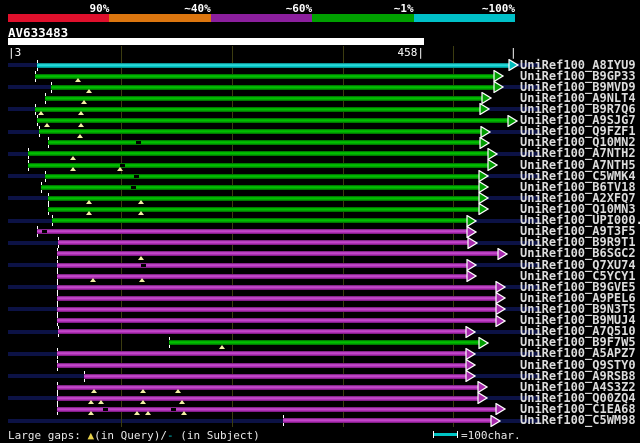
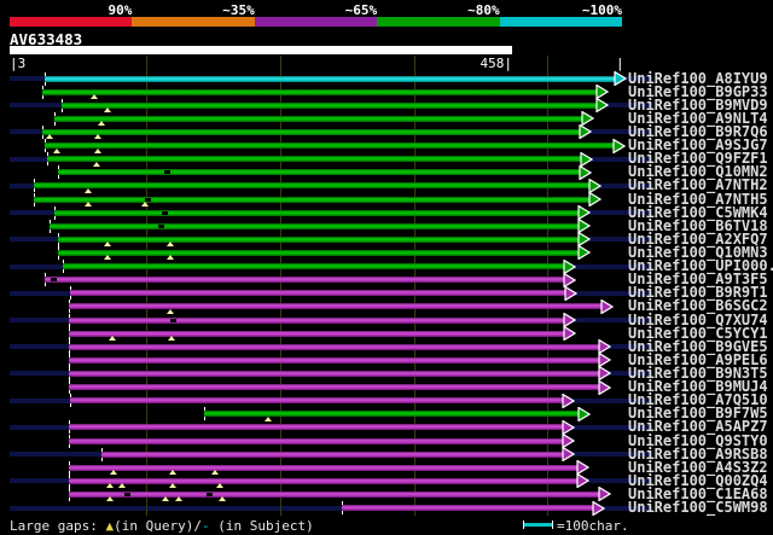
  90%
- ~40%
+ ~35%
- ~60%
+ ~65%
- ~1%
+ ~80%
  ~100%
  AV633483
  |3
  458|
  |
  UniRef100_A8IYU9
  UniRef100_B9GP33
  UniRef100_B9MVD9
  UniRef100_A9NLT4
  UniRef100_B9R7Q6
  UniRef100_A9SJG7
  UniRef100_Q9FZF1
  UniRef100_Q10MN2
  UniRef100_A7NTH2
  UniRef100_A7NTH5
  UniRef100_C5WMK4
  UniRef100_B6TV18
  UniRef100_A2XFQ7
  UniRef100_Q10MN3
  UniRef100_UPI000.
  UniRef100_A9T3F5
  UniRef100_B9R9T1
  UniRef100_B6SGC2
  UniRef100_Q7XU74
  UniRef100_C5YCY1
  UniRef100_B9GVE5
  UniRef100_A9PEL6
  UniRef100_B9N3T5
  UniRef100_B9MUJ4
  UniRef100_A7Q510
  UniRef100_B9F7W5
  UniRef100_A5APZ7
  UniRef100_Q9STY0
  UniRef100_A9RSB8
  UniRef100_A4S3Z2
  UniRef100_Q00ZQ4
  UniRef100_C1EA68
  UniRef100_C5WM98
  Large gaps: ▲(in Query)/- (in Subject)
  =100char.
